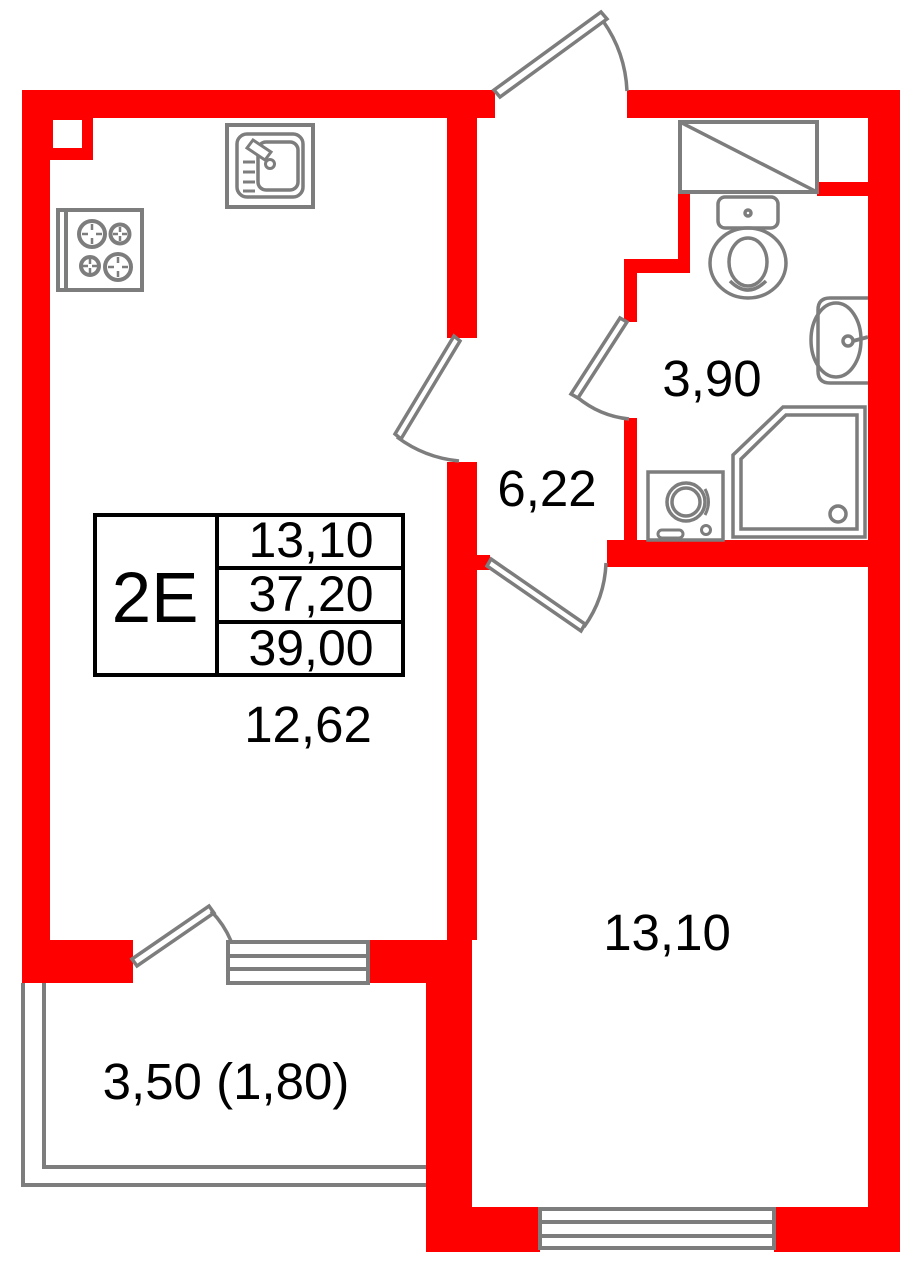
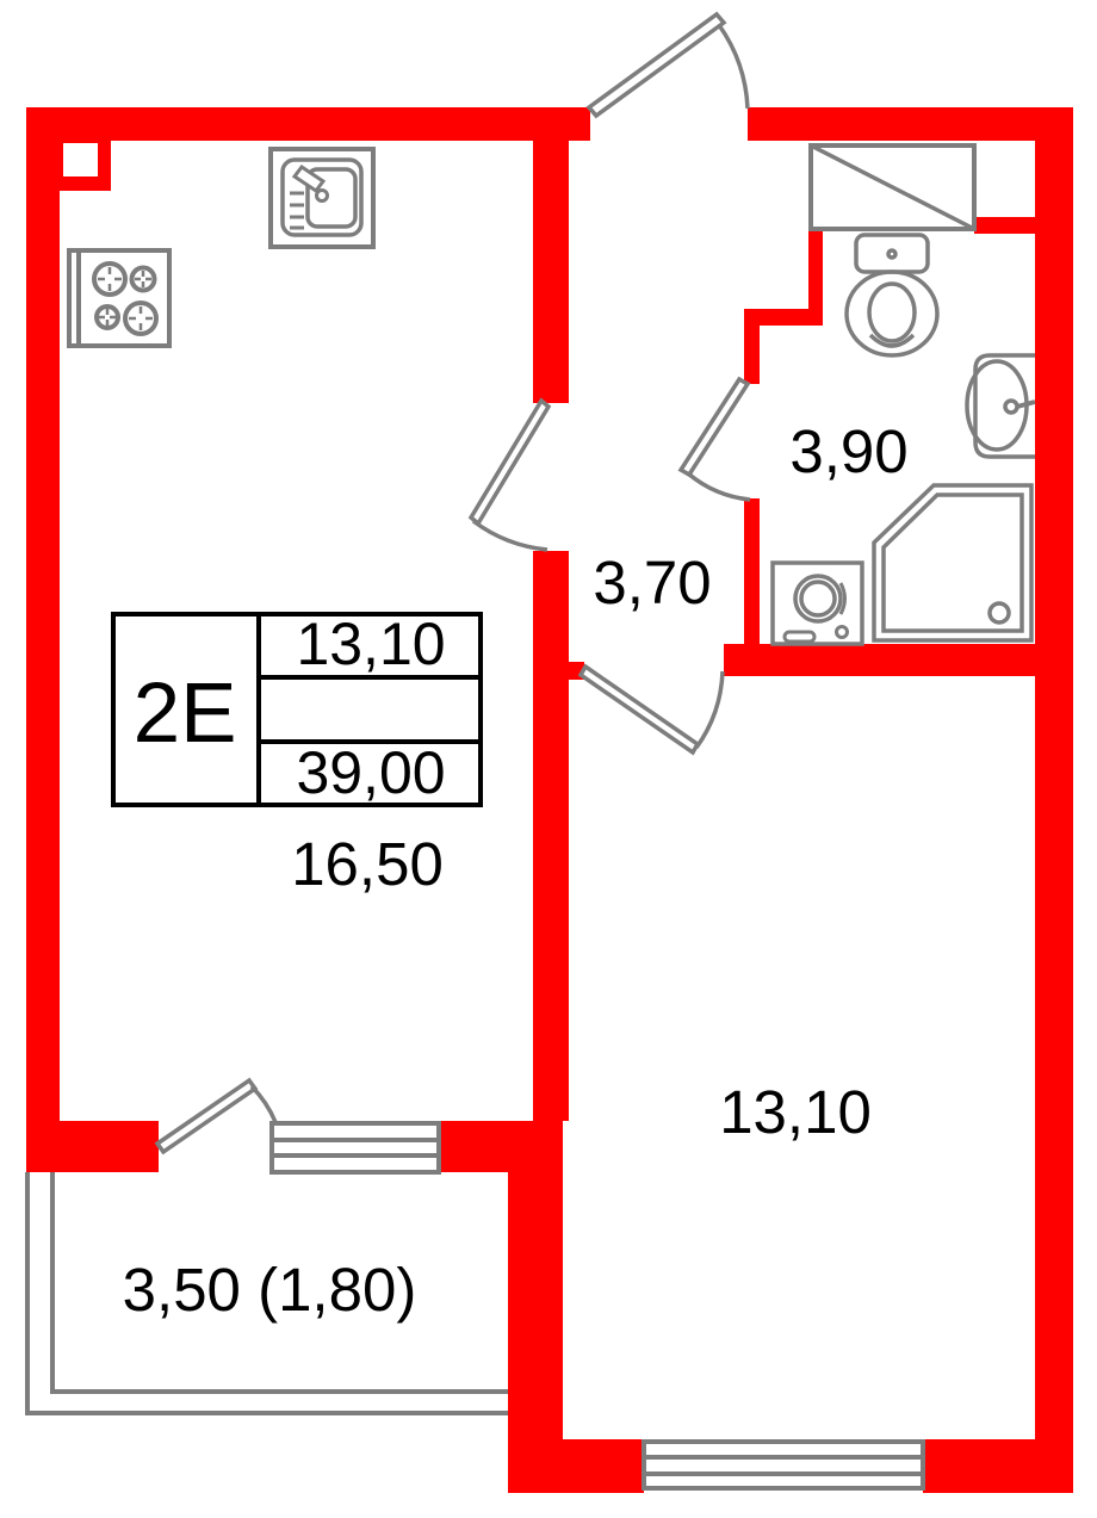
  2E
  13,10
- 37,20
  39,00
- 12,62
+ 16,50
- 6,22
+ 3,70
  3,90
  13,10
  3,50 (1,80)
